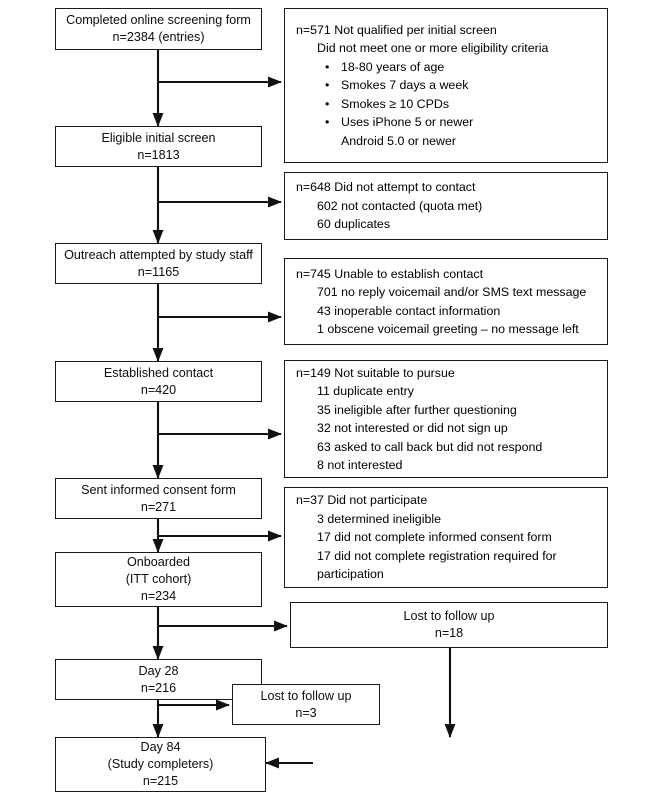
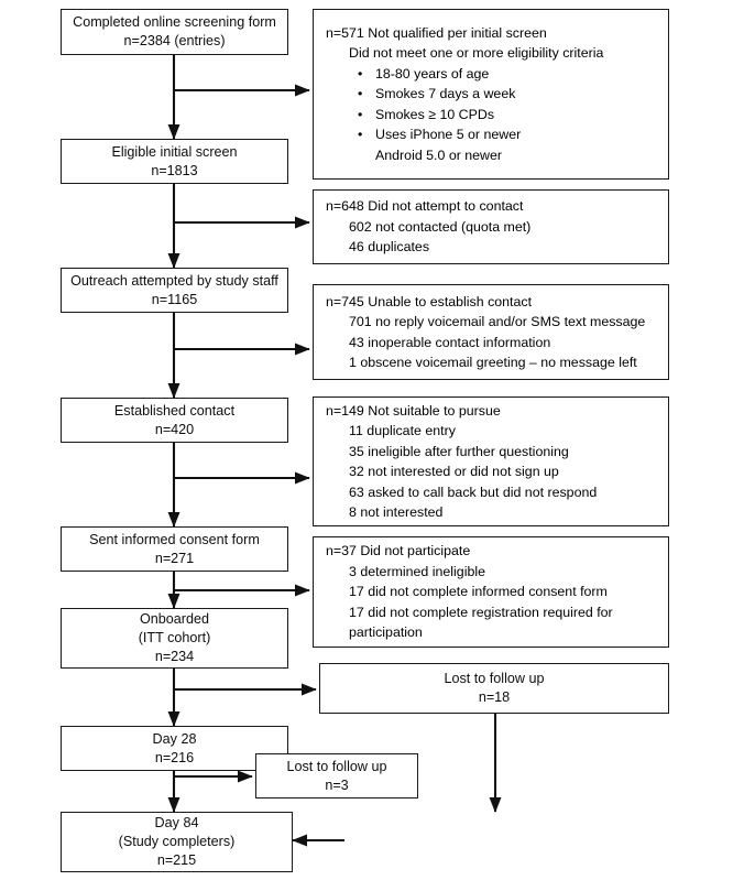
  Completed online screening form
  n=2384 (entries)
  Eligible initial screen
  n=1813
  Outreach attempted by study staff
  n=1165
  Established contact
  n=420
  Sent informed consent form
  n=271
  Onboarded
  (ITT cohort)
  n=234
  Day 28
  n=216
  Day 84
  (Study completers)
  n=215
  n=571 Not qualified per initial screen
  Did not meet one or more eligibility criteria
  •
  18-80 years of age
  •
  Smokes 7 days a week
  •
  Smokes ≥ 10 CPDs
  •
  Uses iPhone 5 or newer
  Android 5.0 or newer
  n=648 Did not attempt to contact
  602 not contacted (quota met)
- 60 duplicates
+ 46 duplicates
  n=745 Unable to establish contact
  701 no reply voicemail and/or SMS text message
  43 inoperable contact information
  1 obscene voicemail greeting – no message left
  n=149 Not suitable to pursue
  11 duplicate entry
  35 ineligible after further questioning
  32 not interested or did not sign up
  63 asked to call back but did not respond
  8 not interested
  n=37 Did not participate
  3 determined ineligible
  17 did not complete informed consent form
  17 did not complete registration required for
  participation
  Lost to follow up
  n=18
  Lost to follow up
  n=3
